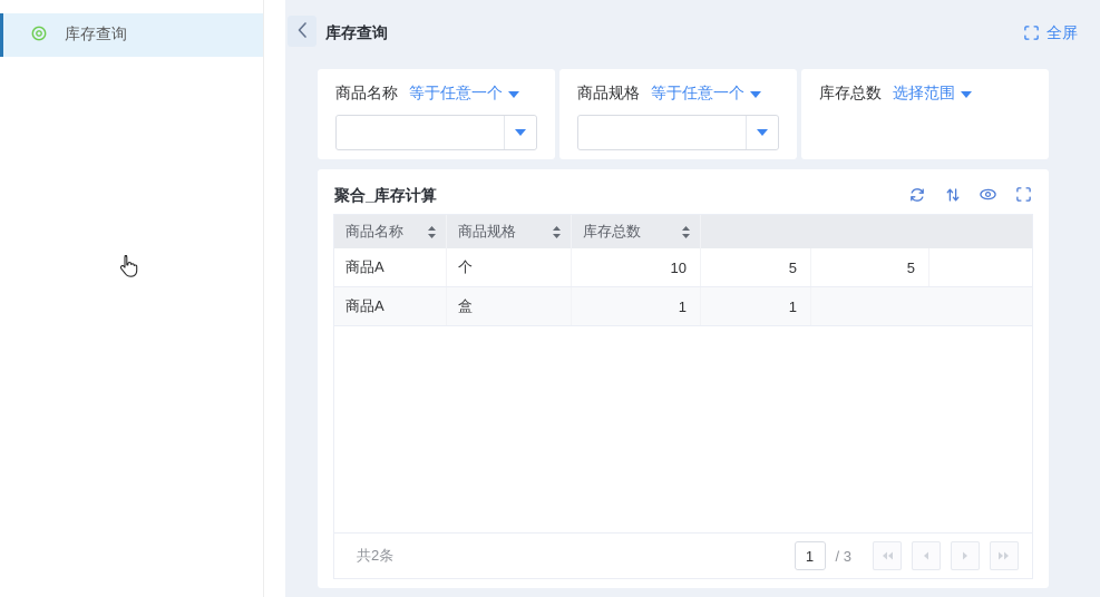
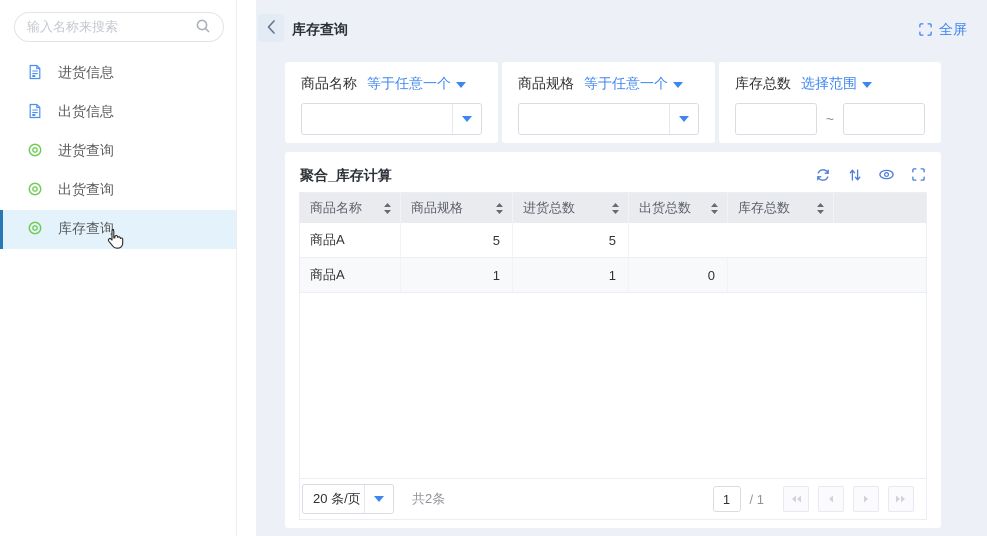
+ 输入名称来搜索
+ 进货信息
+ 出货信息
+ 进货查询
+ 出货查询
  库存查询
  库存查询
  全屏
  商品名称
  等于任意一个
  商品规格
  等于任意一个
  库存总数
  选择范围
+ ~
  聚合_库存计算
  商品名称
  商品规格
+ 进货总数
+ 出货总数
  库存总数
  商品A
- 个
- 10
  5
  5
  商品A
- 盒
  1
  1
+ 0
+ 20 条/页
  共2条
  1
- / 3
+ / 1
